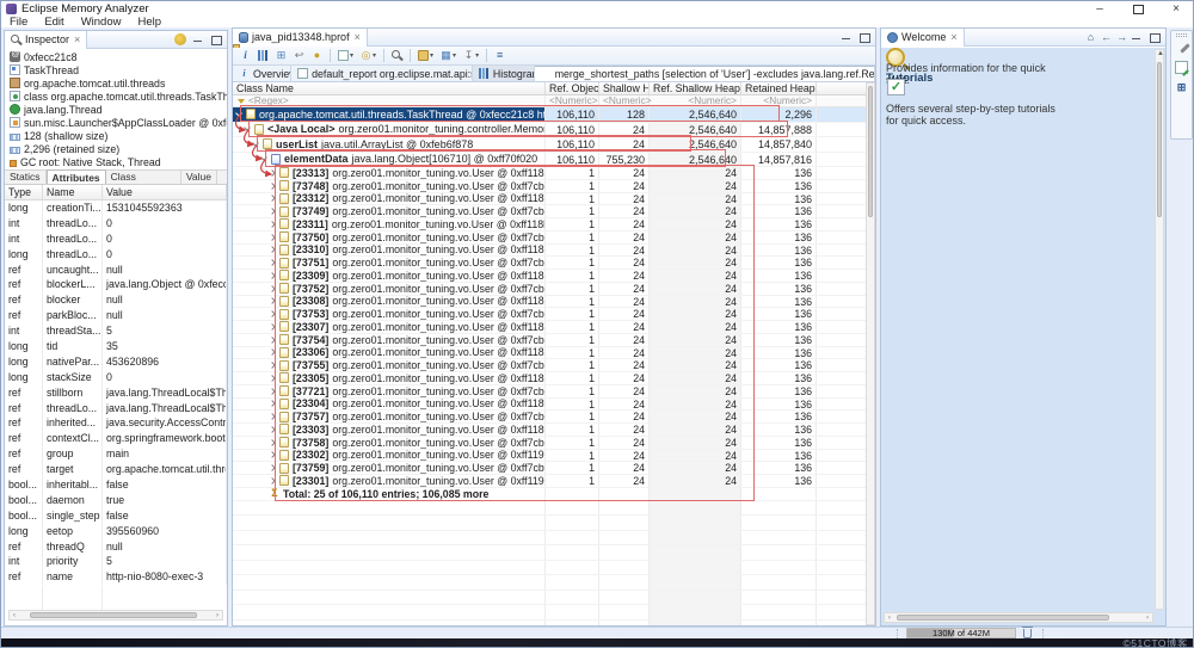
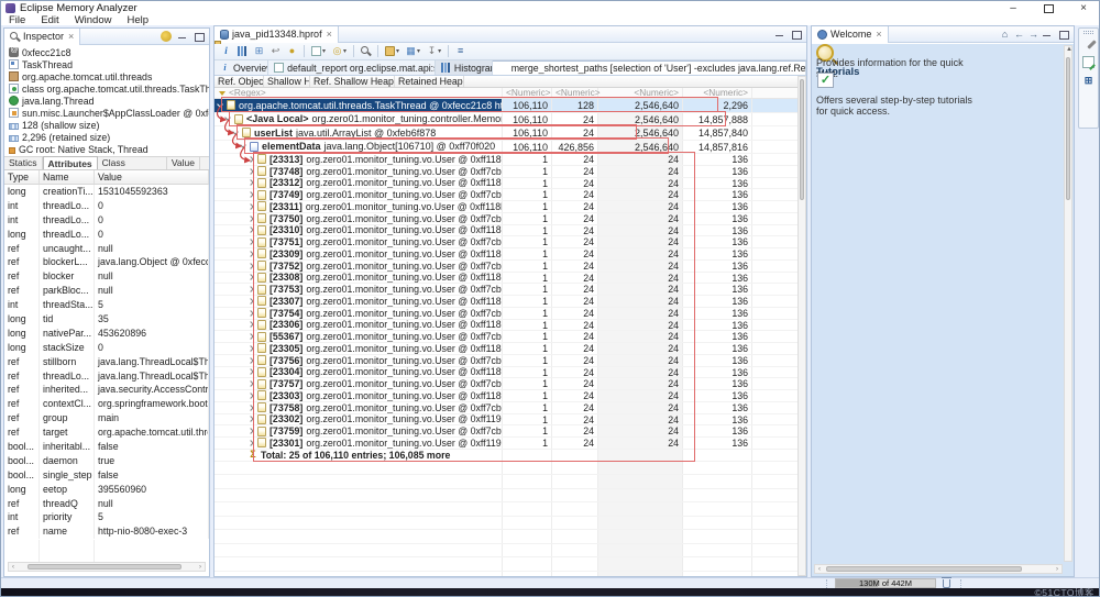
  Eclipse Memory Analyzer
  –
  ×
  File
  Edit
  Window
  Help
  Inspector
  ×
  0xfecc21c8
  TaskThread
  org.apache.tomcat.util.threads
  class org.apache.tomcat.util.threads.TaskTh
  java.lang.Thread
  sun.misc.Launcher$AppClassLoader @ 0xf
  128 (shallow size)
  2,296 (retained size)
  GC root: Native Stack, Thread
  Statics
  Attributes
  Value
  Type
  Name
  Value
  long
  creationTi...
  1531045592363
  int
  threadLo...
  0
  int
  threadLo...
  0
  long
  threadLo...
  0
  ref
  uncaught...
  null
  ref
  blockerL...
  java.lang.Object @ 0xfecc
  ref
  blocker
  null
  ref
  parkBloc...
  null
  int
  threadSta...
  5
  long
  tid
  35
  long
  nativePar...
  453620896
  long
  stackSize
  0
  ref
  stillborn
  ref
  threadLo...
  ref
  inherited...
  ref
  contextCl...
  ref
  group
  main
  ref
  target
  bool...
  inheritabl...
  false
  bool...
  daemon
  true
  bool...
  single_step
  false
  long
  eetop
  395560960
  ref
  threadQ
  null
  int
  priority
  5
  ref
  name
  http-nio-8080-exec-3
  java_pid13348.hprof
  ×
  i
  ⊞
  ↩
  ●
  ◎
  ▦
  ↧
  ≡
  i
  Overvie
  default_report org.eclipse.mat.api:
  Histogra
  merge_shortest_paths [selection of 'User'] -excludes java.lang.ref.Re
- Class Name
  Ref. Objec
  Shallow H
  Ref. Shallow Heap
  Retained Heap
  <Regex>
  <Numeric>
  <Numeric>
  <Numeric>
  <Numeric>
  org.apache.tomcat.util.threads.TaskThread @ 0xfecc21c8 h
  106,110
  128
  2,546,640
  2,296
  <Java Local>
  org.zero01.monitor_tuning.controller.Memo
  106,110
  24
  2,546,640
  14,857,888
  userList
  java.util.ArrayList @ 0xfeb6f878
  106,110
  24
  2,546,640
  14,857,840
  elementData
  java.lang.Object[106710] @ 0xff70f020
  106,110
- 755,230
+ 426,856
  2,546,640
  14,857,816
  [23313]
  org.zero01.monitor_tuning.vo.User @ 0xff118
  1
  24
  24
  136
  [73748]
  org.zero01.monitor_tuning.vo.User @ 0xff7cb
  1
  24
  24
  136
  [23312]
  org.zero01.monitor_tuning.vo.User @ 0xff118
  1
  24
  24
  136
  [73749]
  org.zero01.monitor_tuning.vo.User @ 0xff7cb
  1
  24
  24
  136
  [23311]
  org.zero01.monitor_tuning.vo.User @ 0xff118
  1
  24
  24
  136
  [73750]
  org.zero01.monitor_tuning.vo.User @ 0xff7cb
  1
  24
  24
  136
  [23310]
  org.zero01.monitor_tuning.vo.User @ 0xff118
  1
  24
  24
  136
  [73751]
  org.zero01.monitor_tuning.vo.User @ 0xff7cb
  1
  24
  24
  136
  [23309]
  org.zero01.monitor_tuning.vo.User @ 0xff118
  1
  24
  24
  136
  [73752]
  org.zero01.monitor_tuning.vo.User @ 0xff7cb
  1
  24
  24
  136
  [23308]
  org.zero01.monitor_tuning.vo.User @ 0xff118
  1
  24
  24
  136
  [73753]
  org.zero01.monitor_tuning.vo.User @ 0xff7cb
  1
  24
  24
  136
  [23307]
  org.zero01.monitor_tuning.vo.User @ 0xff118
  1
  24
  24
  136
  [73754]
  org.zero01.monitor_tuning.vo.User @ 0xff7cb
  1
  24
  24
  136
  [23306]
  org.zero01.monitor_tuning.vo.User @ 0xff118
  1
  24
  24
  136
- [73755]
+ [55367]
  org.zero01.monitor_tuning.vo.User @ 0xff7cb
  1
  24
  24
  136
  [23305]
  org.zero01.monitor_tuning.vo.User @ 0xff118
  1
  24
  24
  136
- [37721]
+ [73756]
  org.zero01.monitor_tuning.vo.User @ 0xff7cb
  1
  24
  24
  136
  [23304]
  org.zero01.monitor_tuning.vo.User @ 0xff118
  1
  24
  24
  136
  [73757]
  org.zero01.monitor_tuning.vo.User @ 0xff7cb
  1
  24
  24
  136
  [23303]
  org.zero01.monitor_tuning.vo.User @ 0xff118
  1
  24
  24
  136
  [73758]
  org.zero01.monitor_tuning.vo.User @ 0xff7cb
  1
  24
  24
  136
  [23302]
  org.zero01.monitor_tuning.vo.User @ 0xff119
  1
  24
  24
  136
  [73759]
  org.zero01.monitor_tuning.vo.User @ 0xff7cb
  1
  24
  24
  136
  [23301]
  org.zero01.monitor_tuning.vo.User @ 0xff119
  1
  24
  24
  136
  Σ
  Total: 25 of 106,110 entries; 106,085 more
  Welcome
  ×
  ⌂
  ←
  →
  Provides information for the quick t.
  ✓
  Offers several step-by-step tutorials for quick access.
  ⊞
  130M of 442M
  ©51CTO博客
